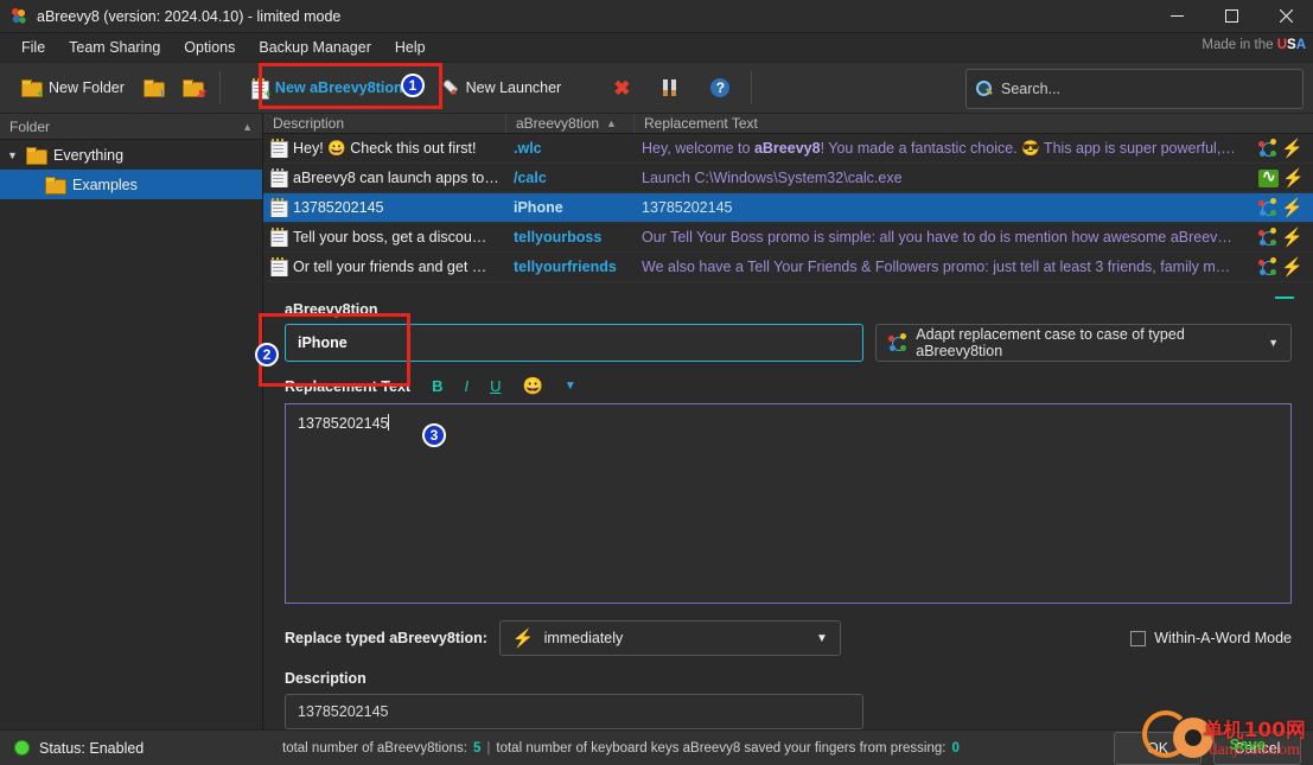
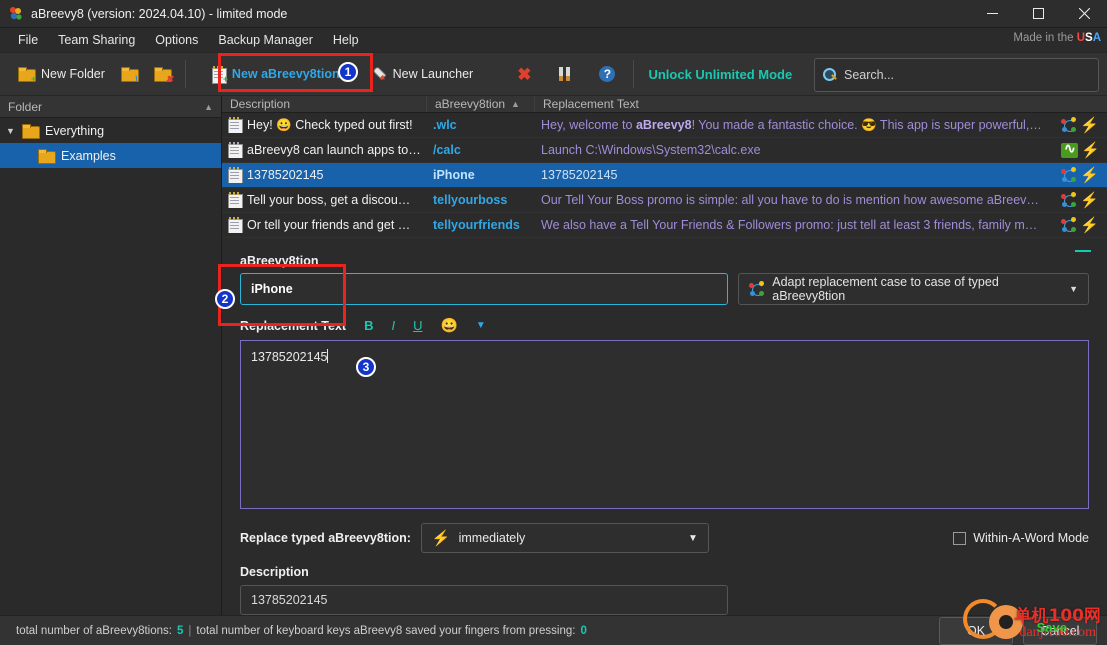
  aBreevy8 (version: 2024.04.10) - limited mode
  File
  Team Sharing
  Options
  Backup Manager
  Help
  Made in the USA
  +
  New Folder
  \
  ✖
  +
  New aBreevy8tion
  New Launcher
  ✖
  ?
+ Unlock Unlimited Mode
  Search...
  Folder
  ▲
  ▼
  Everything
  Examples
  Description
  aBreevy8tion
  ▲
  Replacement Text
- Hey! 😀 Check this out first!
+ Hey! 😀 Check typed out first!
  .wlc
  Hey, welcome to aBreevy8! You made a fantastic choice. 😎 This app is super powerful,…
  ⚡
  aBreevy8 can launch apps to…
  /calc
  Launch C:\Windows\System32\calc.exe
  ⚡
  13785202145
  iPhone
  13785202145
  ⚡
  Tell your boss, get a discou…
  tellyourboss
  Our Tell Your Boss promo is simple: all you have to do is mention how awesome aBreev…
  ⚡
  Or tell your friends and get …
  tellyourfriends
  We also have a Tell Your Friends & Followers promo: just tell at least 3 friends, family m…
  ⚡
  aBreevy8tion
  iPhone
  Adapt replacement case to case of typed aBreevy8tion
  ▼
  Replacement Text
  B
  I
  U
  😀
  ▼
  13785202145
  Replace typed aBreevy8tion:
  ⚡
  immediately
  ▼
  Within-A-Word Mode
  Description
  13785202145
- Status: Enabled
  total number of aBreevy8tions:
  5
  |
  total number of keyboard keys aBreevy8 saved your fingers from pressing:
  0
  OK
  Cancel
  1
  2
  3
  Save
  单机100网
  danji100.com
